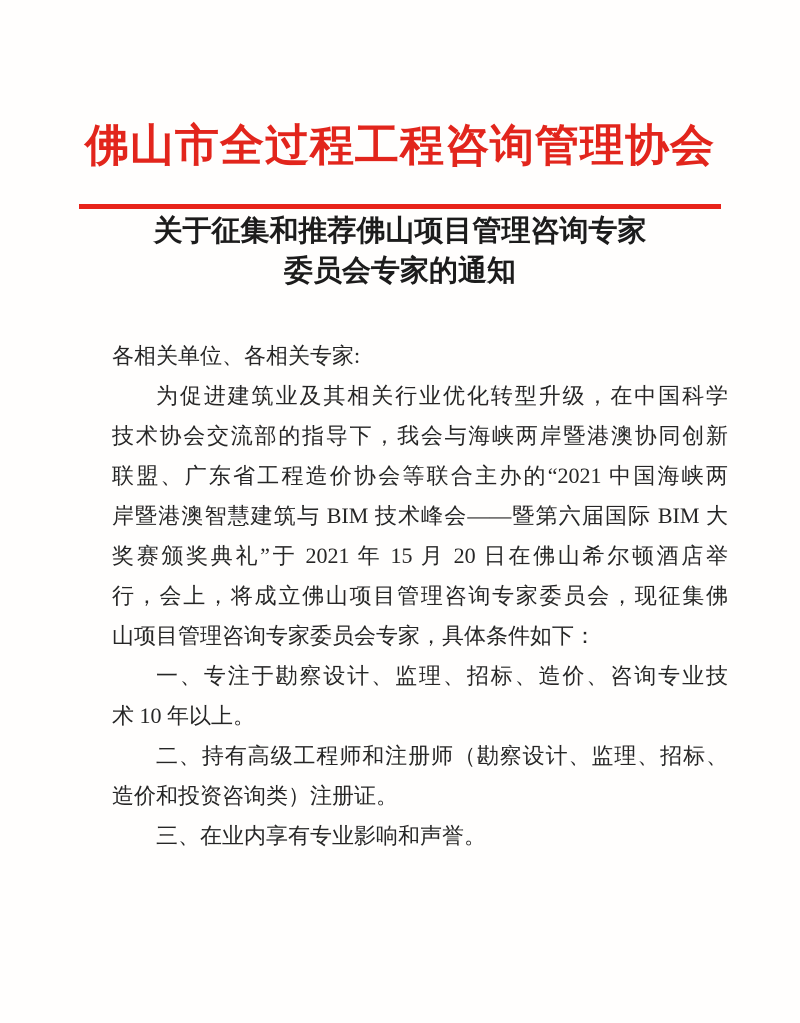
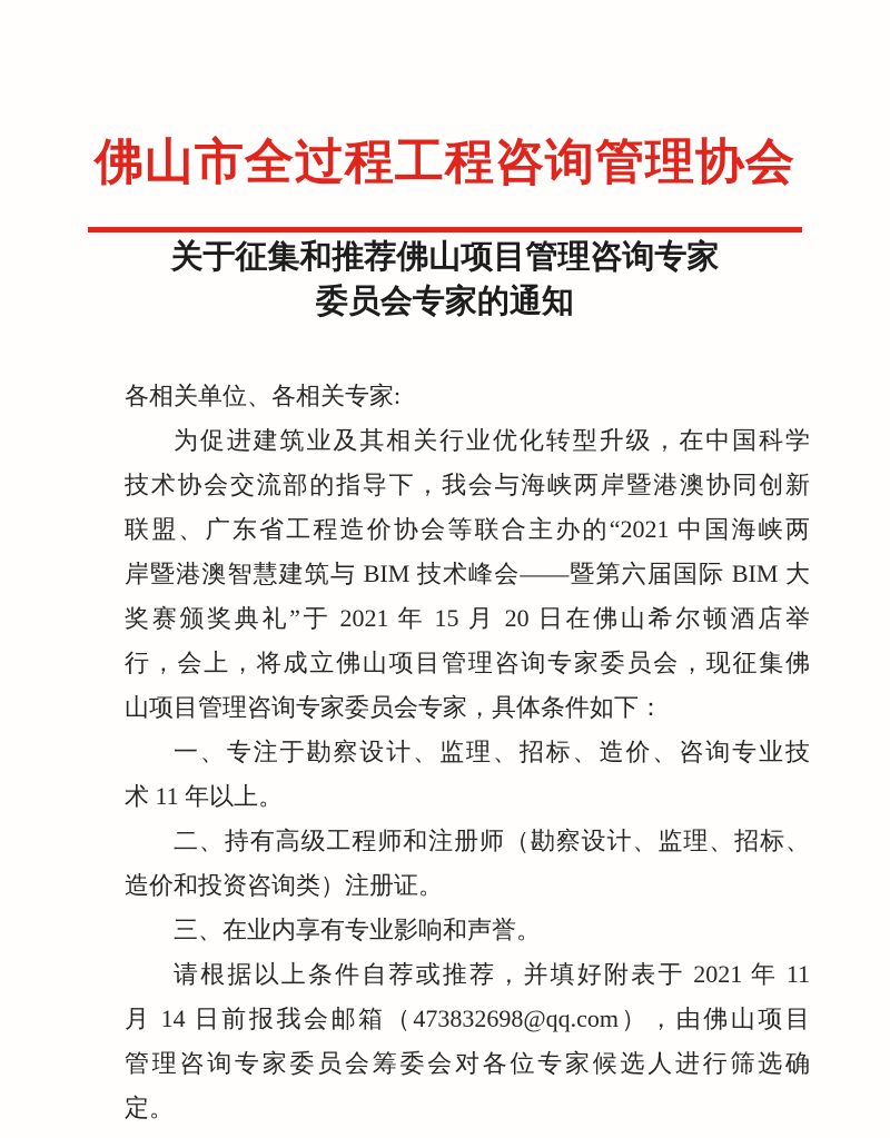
  佛山市全过程工程咨询管理协会
  关于征集和推荐佛山项目管理咨询专家
  委员会专家的通知
  各相关单位、各相关专家:
  为促进建筑业及其相关行业优化转型升级，在中国科学
  技术协会交流部的指导下，我会与海峡两岸暨港澳协同创新
  联盟、广东省工程造价协会等联合主办的“2021 中国海峡两
  岸暨港澳智慧建筑与 BIM 技术峰会——暨第六届国际 BIM 大
  奖赛颁奖典礼”于 2021 年 15 月 20 日在佛山希尔顿酒店举
  行，会上，将成立佛山项目管理咨询专家委员会，现征集佛
  山项目管理咨询专家委员会专家，具体条件如下：
  一、专注于勘察设计、监理、招标、造价、咨询专业技
- 术 10 年以上。
+ 术 11 年以上。
  二、持有高级工程师和注册师（勘察设计、监理、招标、
  造价和投资咨询类）注册证。
  三、在业内享有专业影响和声誉。
+ 请根据以上条件自荐或推荐，并填好附表于 2021 年 11
+ 月 14 日前报我会邮箱（473832698@qq.com），由佛山项目
+ 管理咨询专家委员会筹委会对各位专家候选人进行筛选确
+ 定。
